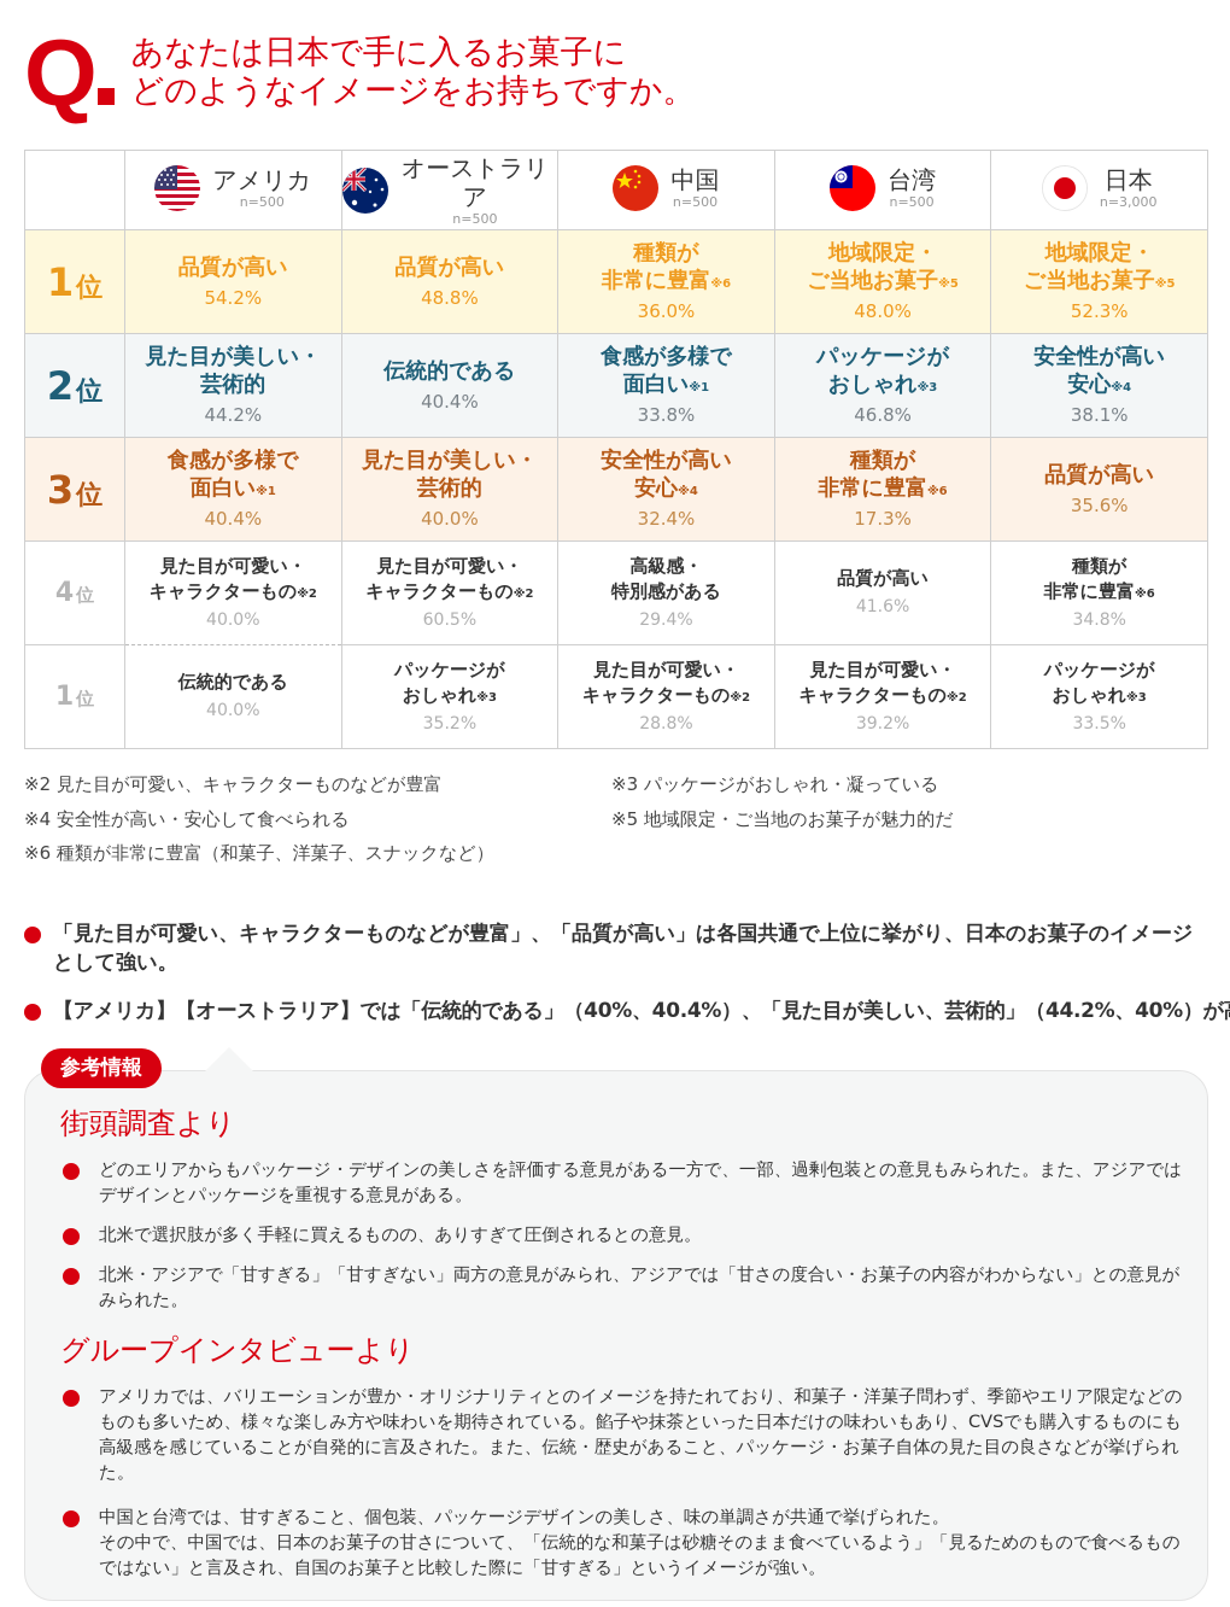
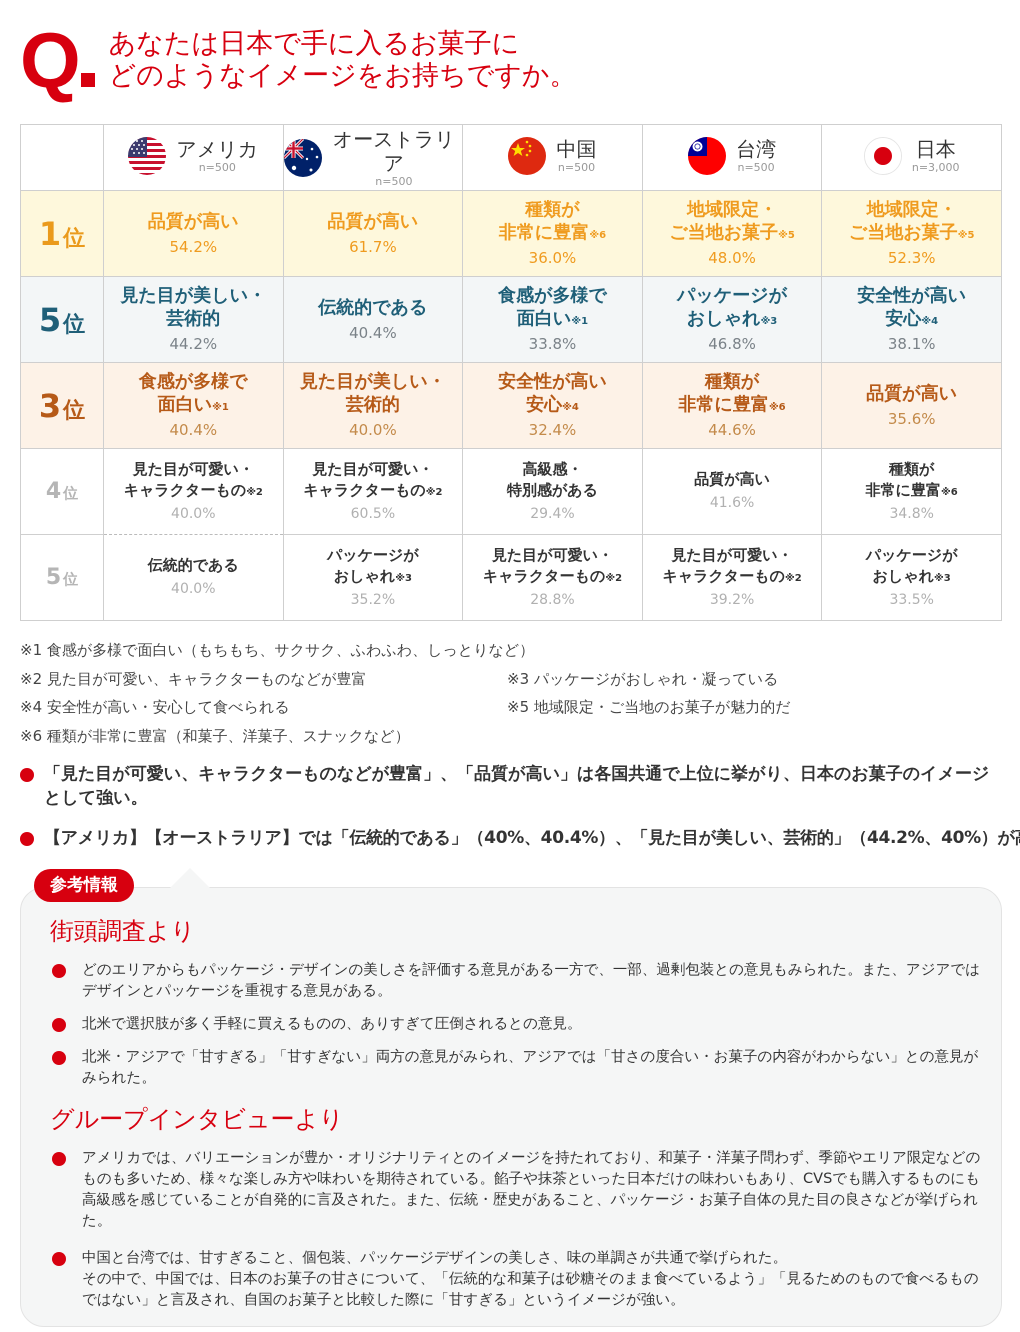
  Q
  あなたは日本で手に入るお菓子に
  どのようなイメージをお持ちですか。
  	アメリカ n=500	オーストラリア n=500	中国 n=500	台湾 n=500	日本 n=3,000
- 1位	品質が高い54.2%	品質が高い48.8%	種類が 非常に豊富※636.0%	地域限定・ ご当地お菓子※548.0%	地域限定・ ご当地お菓子※552.3%
+ 1位	品質が高い54.2%	品質が高い61.7%	種類が 非常に豊富※636.0%	地域限定・ ご当地お菓子※548.0%	地域限定・ ご当地お菓子※552.3%
- 2位	見た目が美しい・ 芸術的44.2%	伝統的である40.4%	食感が多様で 面白い※133.8%	パッケージが おしゃれ※346.8%	安全性が高い 安心※438.1%
+ 5位	見た目が美しい・ 芸術的44.2%	伝統的である40.4%	食感が多様で 面白い※133.8%	パッケージが おしゃれ※346.8%	安全性が高い 安心※438.1%
- 3位	食感が多様で 面白い※140.4%	見た目が美しい・ 芸術的40.0%	安全性が高い 安心※432.4%	種類が 非常に豊富※617.3%	品質が高い35.6%
+ 3位	食感が多様で 面白い※140.4%	見た目が美しい・ 芸術的40.0%	安全性が高い 安心※432.4%	種類が 非常に豊富※644.6%	品質が高い35.6%
  4位	見た目が可愛い・ キャラクターもの※240.0%	見た目が可愛い・ キャラクターもの※260.5%	高級感・ 特別感がある29.4%	品質が高い41.6%	種類が 非常に豊富※634.8%
- 1位	伝統的である40.0%	パッケージが おしゃれ※335.2%	見た目が可愛い・ キャラクターもの※228.8%	見た目が可愛い・ キャラクターもの※239.2%	パッケージが おしゃれ※333.5%
+ 5位	伝統的である40.0%	パッケージが おしゃれ※335.2%	見た目が可愛い・ キャラクターもの※228.8%	見た目が可愛い・ キャラクターもの※239.2%	パッケージが おしゃれ※333.5%
+ ※1 食感が多様で面白い（もちもち、サクサク、ふわふわ、しっとりなど）
  ※2 見た目が可愛い、キャラクターものなどが豊富
  ※3 パッケージがおしゃれ・凝っている
  ※4 安全性が高い・安心して食べられる
  ※5 地域限定・ご当地のお菓子が魅力的だ
  ※6 種類が非常に豊富（和菓子、洋菓子、スナックなど）
  「見た目が可愛い、キャラクターものなどが豊富」、「品質が高い」は各国共通で上位に挙がり、日本のお菓子のイメージとして強い。
  【アメリカ】【オーストラリア】では「伝統的である」（40%、40.4%）、「見た目が美しい、芸術的」（44.2%、40%）が
  参考情報
  街頭調査より
  どのエリアからもパッケージ・デザインの美しさを評価する意見がある一方で、一部、過剰包装との意見もみられた。また、アジアではデザインとパッケージを重視する意見がある。
  北米で選択肢が多く手軽に買えるものの、ありすぎて圧倒されるとの意見。
  北米・アジアで「甘すぎる」「甘すぎない」両方の意見がみられ、アジアでは「甘さの度合い・お菓子の内容がわからない」との意見がみられた。
  グループインタビューより
  アメリカでは、バリエーションが豊か・オリジナリティとのイメージを持たれており、和菓子・洋菓子問わず、季節やエリア限定などのものも多いため、様々な楽しみ方や味わいを期待されている。餡子や抹茶といった日本だけの味わいもあり、CVSでも購入するものにも高級感を感じていることが自発的に言及された。また、伝統・歴史があること、パッケージ・お菓子自体の見た目の良さなどが挙げられた。
  中国と台湾では、甘すぎること、個包装、パッケージデザインの美しさ、味の単調さが共通で挙げられた。
  その中で、中国では、日本のお菓子の甘さについて、「伝統的な和菓子は砂糖そのまま食べているよう」「見るためのもので食べるものではない」と言及され、自国のお菓子と比較した際に「甘すぎる」というイメージが強い。
